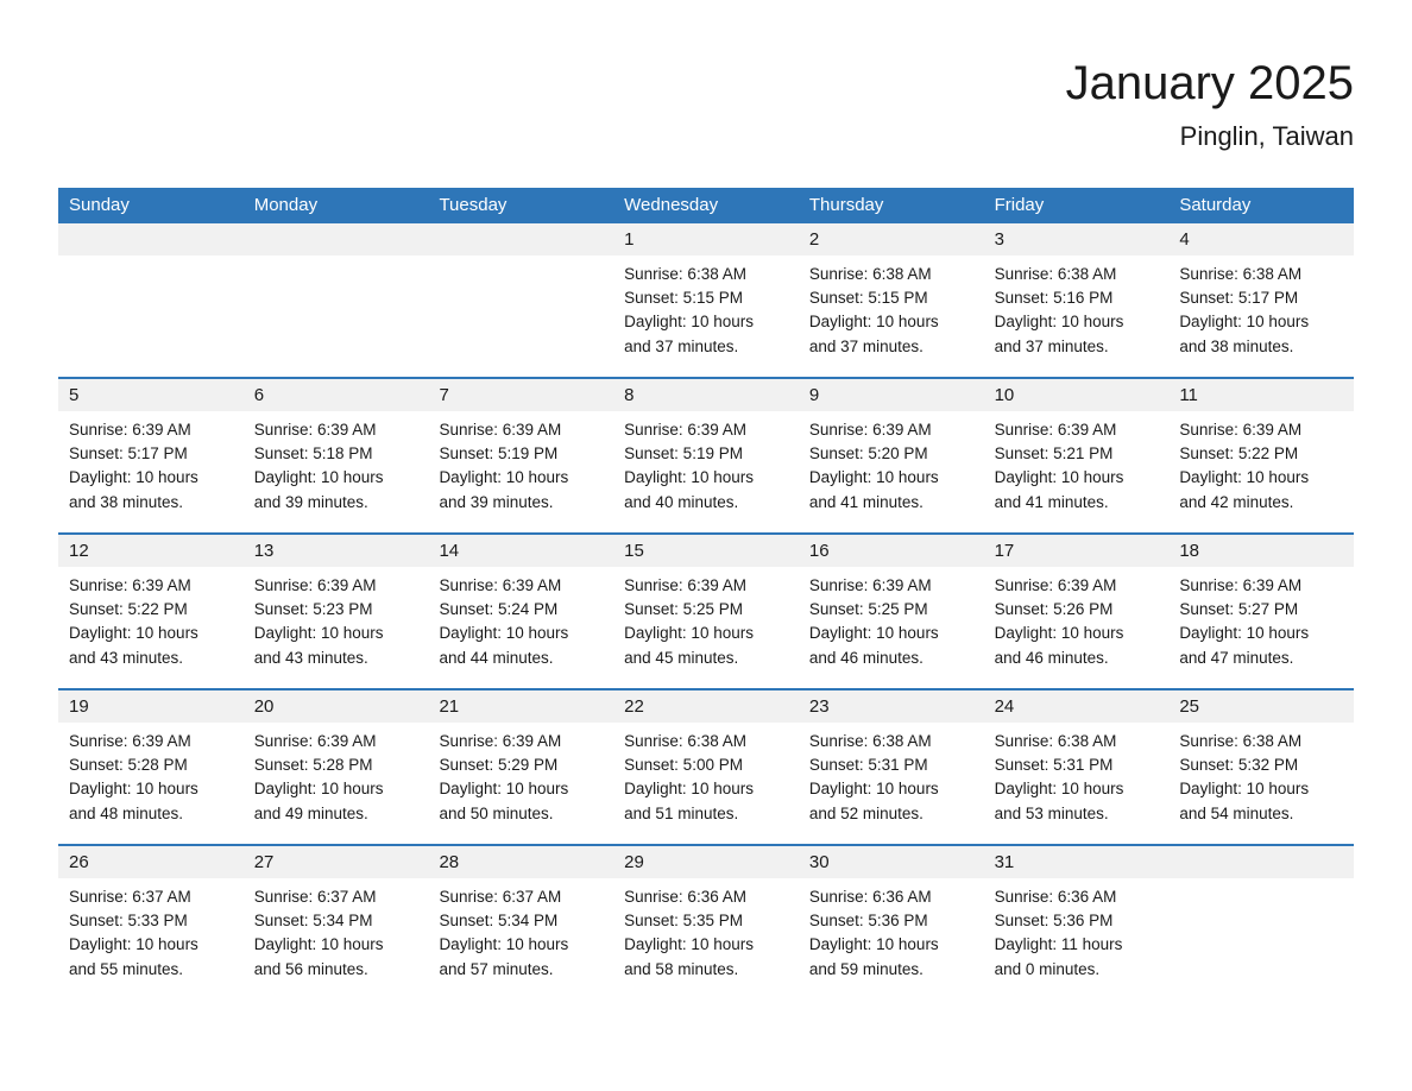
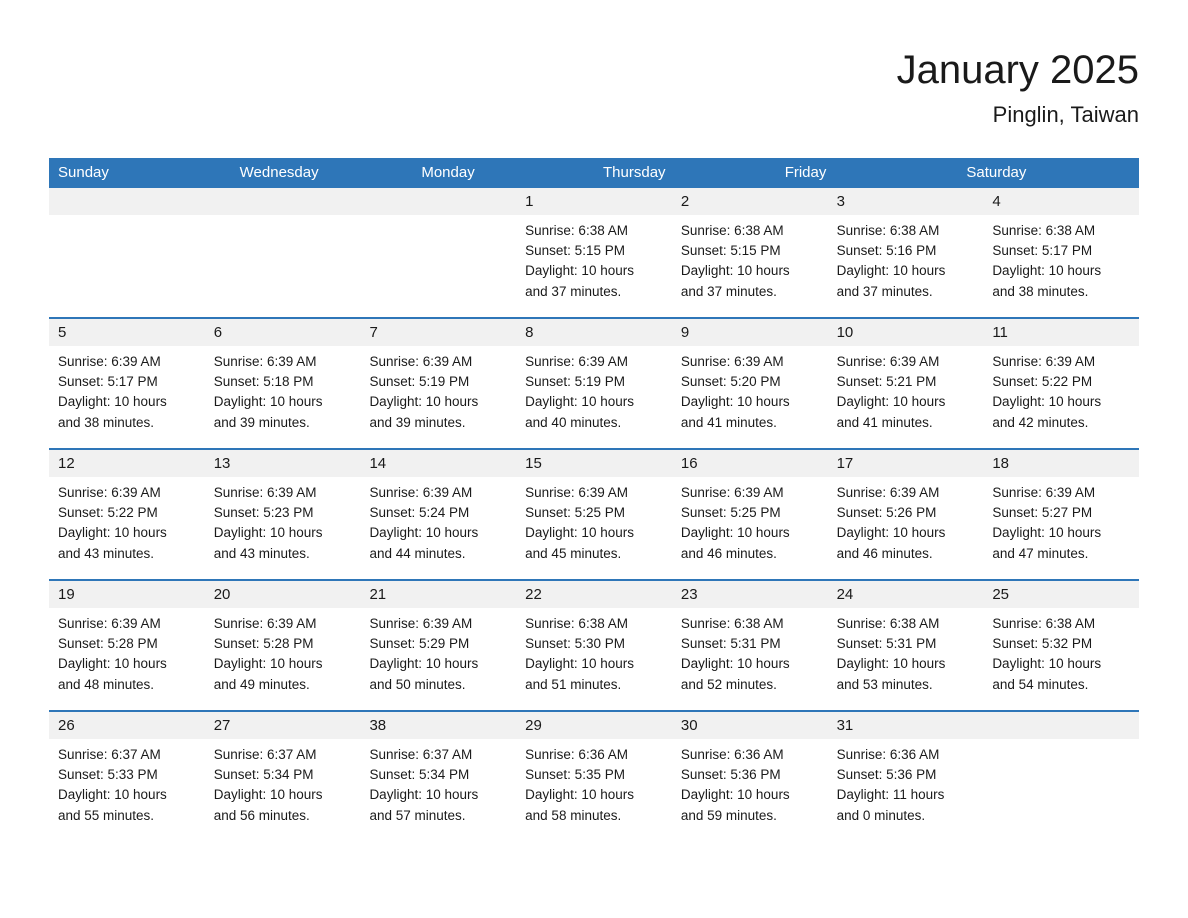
  January 2025
  Pinglin, Taiwan
  Sunday
- Monday
+ Wednesday
- Tuesday
- Wednesday
+ Monday
  Thursday
  Friday
  Saturday
  1
  2
  3
  4
  Sunrise: 6:38 AM
  Sunset: 5:15 PM
  Daylight: 10 hours
  and 37 minutes.
  Sunrise: 6:38 AM
  Sunset: 5:15 PM
  Daylight: 10 hours
  and 37 minutes.
  Sunrise: 6:38 AM
  Sunset: 5:16 PM
  Daylight: 10 hours
  and 37 minutes.
  Sunrise: 6:38 AM
  Sunset: 5:17 PM
  Daylight: 10 hours
  and 38 minutes.
  5
  6
  7
  8
  9
  10
  11
  Sunrise: 6:39 AM
  Sunset: 5:17 PM
  Daylight: 10 hours
  and 38 minutes.
  Sunrise: 6:39 AM
  Sunset: 5:18 PM
  Daylight: 10 hours
  and 39 minutes.
  Sunrise: 6:39 AM
  Sunset: 5:19 PM
  Daylight: 10 hours
  and 39 minutes.
  Sunrise: 6:39 AM
  Sunset: 5:19 PM
  Daylight: 10 hours
  and 40 minutes.
  Sunrise: 6:39 AM
  Sunset: 5:20 PM
  Daylight: 10 hours
  and 41 minutes.
  Sunrise: 6:39 AM
  Sunset: 5:21 PM
  Daylight: 10 hours
  and 41 minutes.
  Sunrise: 6:39 AM
  Sunset: 5:22 PM
  Daylight: 10 hours
  and 42 minutes.
  12
  13
  14
  15
  16
  17
  18
  Sunrise: 6:39 AM
  Sunset: 5:22 PM
  Daylight: 10 hours
  and 43 minutes.
  Sunrise: 6:39 AM
  Sunset: 5:23 PM
  Daylight: 10 hours
  and 43 minutes.
  Sunrise: 6:39 AM
  Sunset: 5:24 PM
  Daylight: 10 hours
  and 44 minutes.
  Sunrise: 6:39 AM
  Sunset: 5:25 PM
  Daylight: 10 hours
  and 45 minutes.
  Sunrise: 6:39 AM
  Sunset: 5:25 PM
  Daylight: 10 hours
  and 46 minutes.
  Sunrise: 6:39 AM
  Sunset: 5:26 PM
  Daylight: 10 hours
  and 46 minutes.
  Sunrise: 6:39 AM
  Sunset: 5:27 PM
  Daylight: 10 hours
  and 47 minutes.
  19
  20
  21
  22
  23
  24
  25
  Sunrise: 6:39 AM
  Sunset: 5:28 PM
  Daylight: 10 hours
  and 48 minutes.
  Sunrise: 6:39 AM
  Sunset: 5:28 PM
  Daylight: 10 hours
  and 49 minutes.
  Sunrise: 6:39 AM
  Sunset: 5:29 PM
  Daylight: 10 hours
  and 50 minutes.
  Sunrise: 6:38 AM
- Sunset: 5:00 PM
+ Sunset: 5:30 PM
  Daylight: 10 hours
  and 51 minutes.
  Sunrise: 6:38 AM
  Sunset: 5:31 PM
  Daylight: 10 hours
  and 52 minutes.
  Sunrise: 6:38 AM
  Sunset: 5:31 PM
  Daylight: 10 hours
  and 53 minutes.
  Sunrise: 6:38 AM
  Sunset: 5:32 PM
  Daylight: 10 hours
  and 54 minutes.
  26
  27
- 28
+ 38
  29
  30
  31
  Sunrise: 6:37 AM
  Sunset: 5:33 PM
  Daylight: 10 hours
  and 55 minutes.
  Sunrise: 6:37 AM
  Sunset: 5:34 PM
  Daylight: 10 hours
  and 56 minutes.
  Sunrise: 6:37 AM
  Sunset: 5:34 PM
  Daylight: 10 hours
  and 57 minutes.
  Sunrise: 6:36 AM
  Sunset: 5:35 PM
  Daylight: 10 hours
  and 58 minutes.
  Sunrise: 6:36 AM
  Sunset: 5:36 PM
  Daylight: 10 hours
  and 59 minutes.
  Sunrise: 6:36 AM
  Sunset: 5:36 PM
  Daylight: 11 hours
  and 0 minutes.
